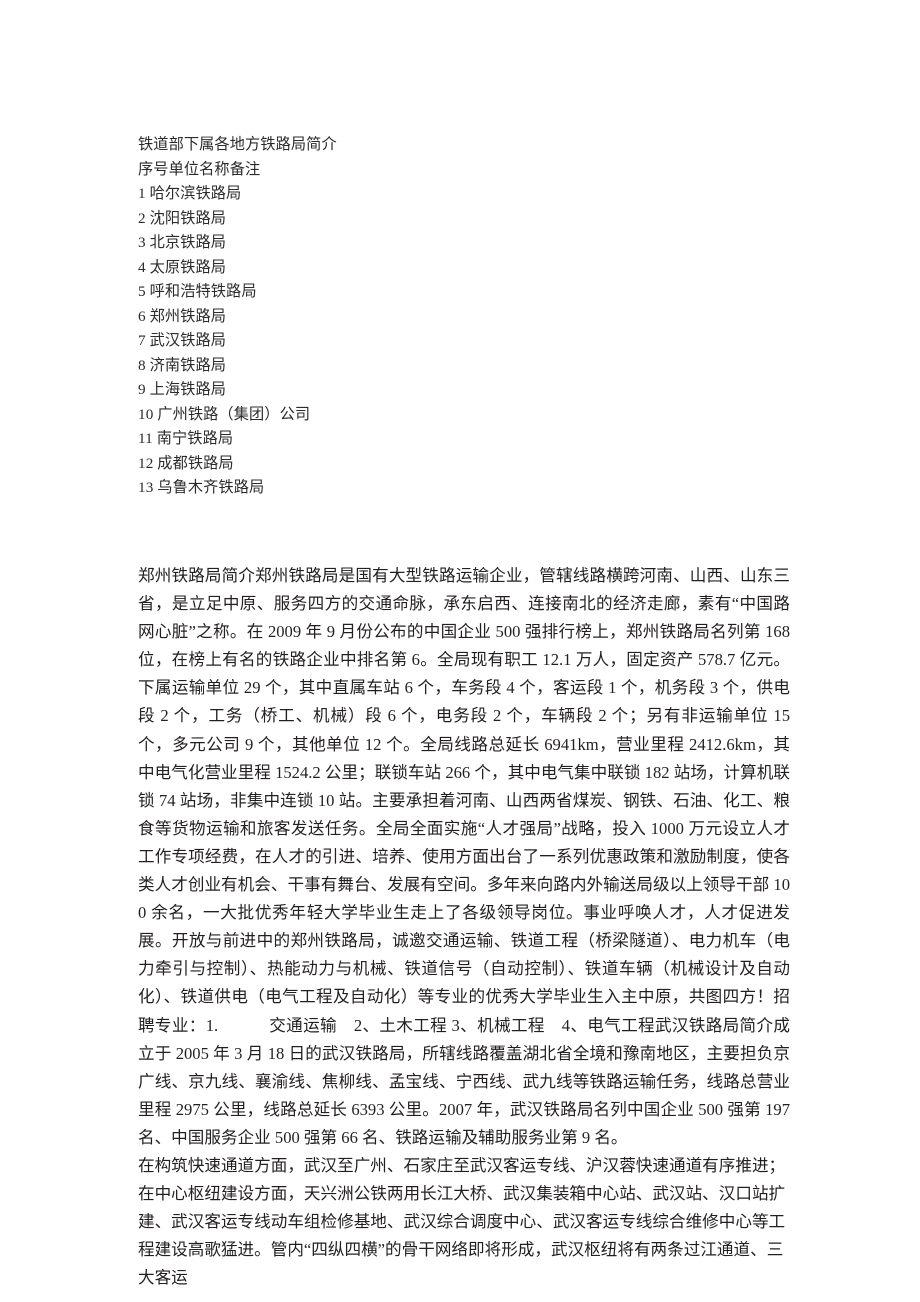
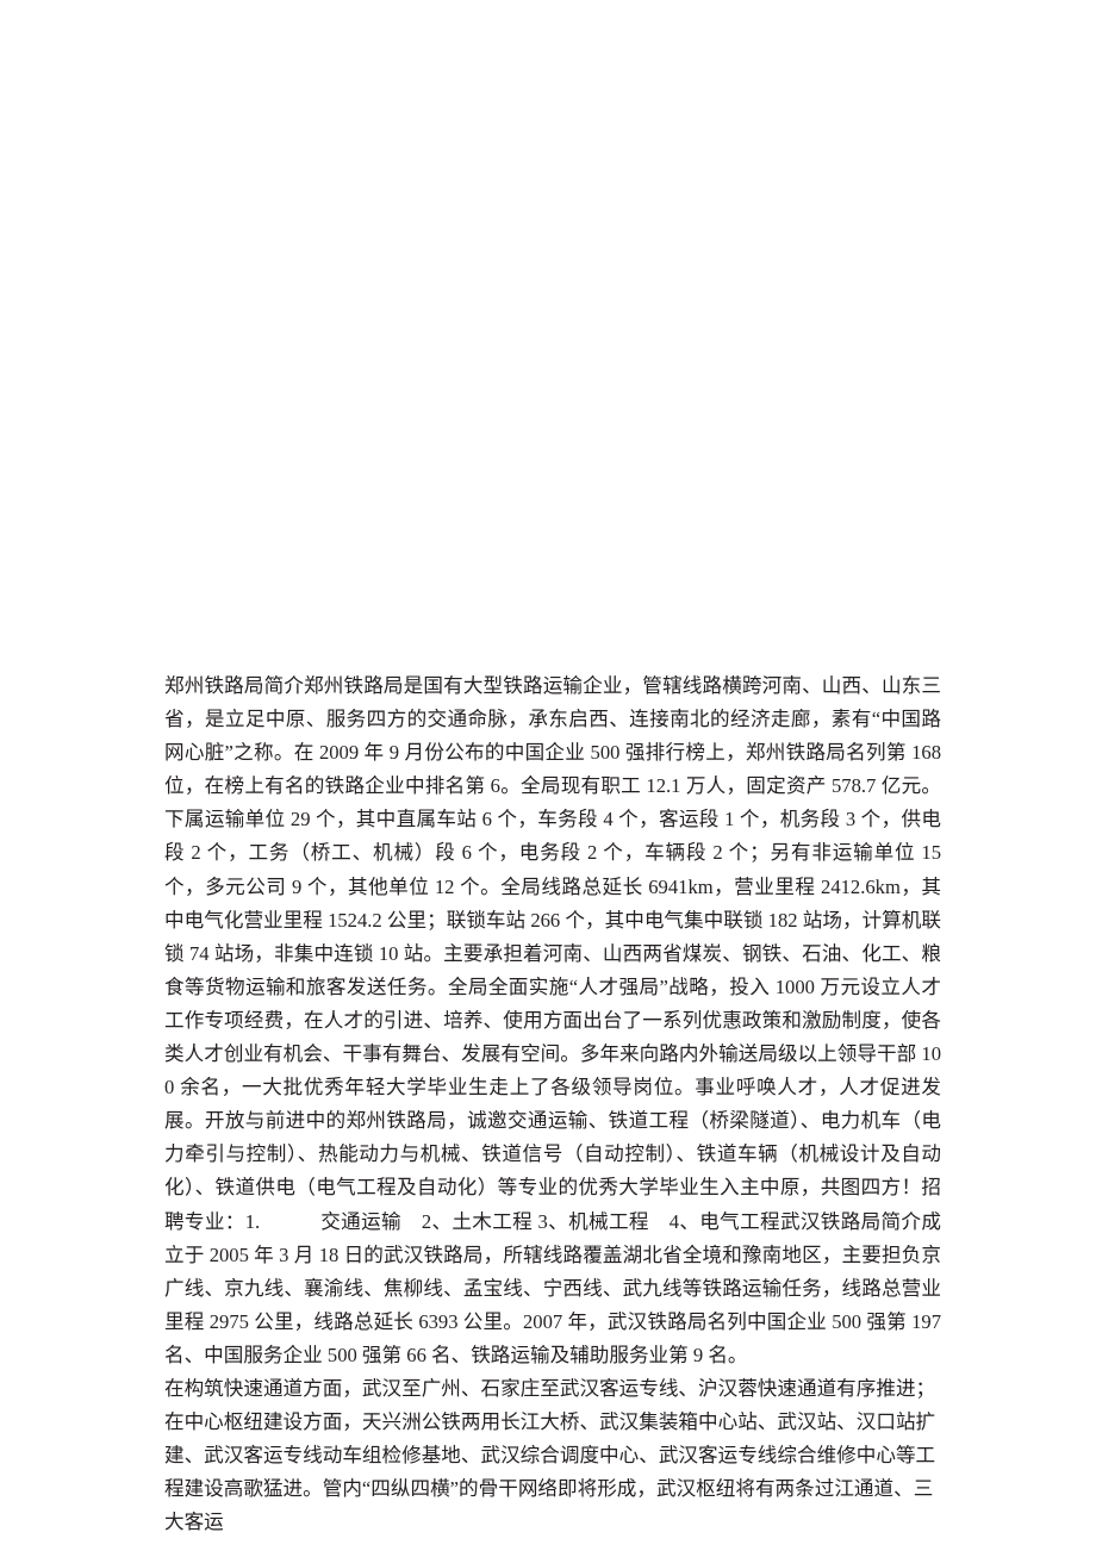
- 铁道部下属各地方铁路局简介
- 序号单位名称备注
- 1 哈尔滨铁路局
- 2 沈阳铁路局
- 3 北京铁路局
- 4 太原铁路局
- 5 呼和浩特铁路局
- 6 郑州铁路局
- 7 武汉铁路局
- 8 济南铁路局
- 9 上海铁路局
- 10 广州铁路（集团）公司
- 11 南宁铁路局
- 12 成都铁路局
- 13 乌鲁木齐铁路局
  郑州铁路局简介郑州铁路局是国有大型铁路运输企业，管辖线路横跨河南、山西、山东三省，是立足中原、服务四方的交通命脉，承东启西、连接南北的经济走廊，素有“中国路网心脏”之称。在 2009 年 9 月份公布的中国企业 500 强排行榜上，郑州铁路局名列第 168 位，在榜上有名的铁路企业中排名第 6。全局现有职工 12.1 万人，固定资产 578.7 亿元。下属运输单位 29 个，其中直属车站 6 个，车务段 4 个，客运段 1 个，机务段 3 个，供电段 2 个，工务（桥工、机械）段 6 个，电务段 2 个，车辆段 2 个；另有非运输单位 15 个，多元公司 9 个，其他单位 12 个。全局线路总延长 6941km，营业里程 2412.6km，其中电气化营业里程 1524.2 公里；联锁车站 266 个，其中电气集中联锁 182 站场，计算机联锁 74 站场，非集中连锁 10 站。主要承担着河南、山西两省煤炭、钢铁、石油、化工、粮食等货物运输和旅客发送任务。全局全面实施“人才强局”战略，投入 1000 万元设立人才工作专项经费，在人才的引进、培养、使用方面出台了一系列优惠政策和激励制度，使各类人才创业有机会、干事有舞台、发展有空间。多年来向路内外输送局级以上领导干部 100 余名，一大批优秀年轻大学毕业生走上了各级领导岗位。事业呼唤人才，人才促进发展。开放与前进中的郑州铁路局，诚邀交通运输、铁道工程（桥梁隧道）、电力机车（电力牵引与控制）、热能动力与机械、铁道信号（自动控制）、铁道车辆（机械设计及自动化）、铁道供电（电气工程及自动化）等专业的优秀大学毕业生入主中原，共图四方！招聘专业：1. 交通运输 2、土木工程 3、机械工程 4、电气工程武汉铁路局简介成立于 2005 年 3 月 18 日的武汉铁路局，所辖线路覆盖湖北省全境和豫南地区，主要担负京广线、京九线、襄渝线、焦柳线、孟宝线、宁西线、武九线等铁路运输任务，线路总营业里程 2975 公里，线路总延长 6393 公里。2007 年，武汉铁路局名列中国企业 500 强第 197 名、中国服务企业 500 强第 66 名、铁路运输及辅助服务业第 9 名。
  在构筑快速通道方面，武汉至广州、石家庄至武汉客运专线、沪汉蓉快速通道有序推进；在中心枢纽建设方面，天兴洲公铁两用长江大桥、武汉集装箱中心站、武汉站、汉口站扩建、武汉客运专线动车组检修基地、武汉综合调度中心、武汉客运专线综合维修中心等工程建设高歌猛进。管内“四纵四横”的骨干网络即将形成，武汉枢纽将有两条过江通道、三大客运
